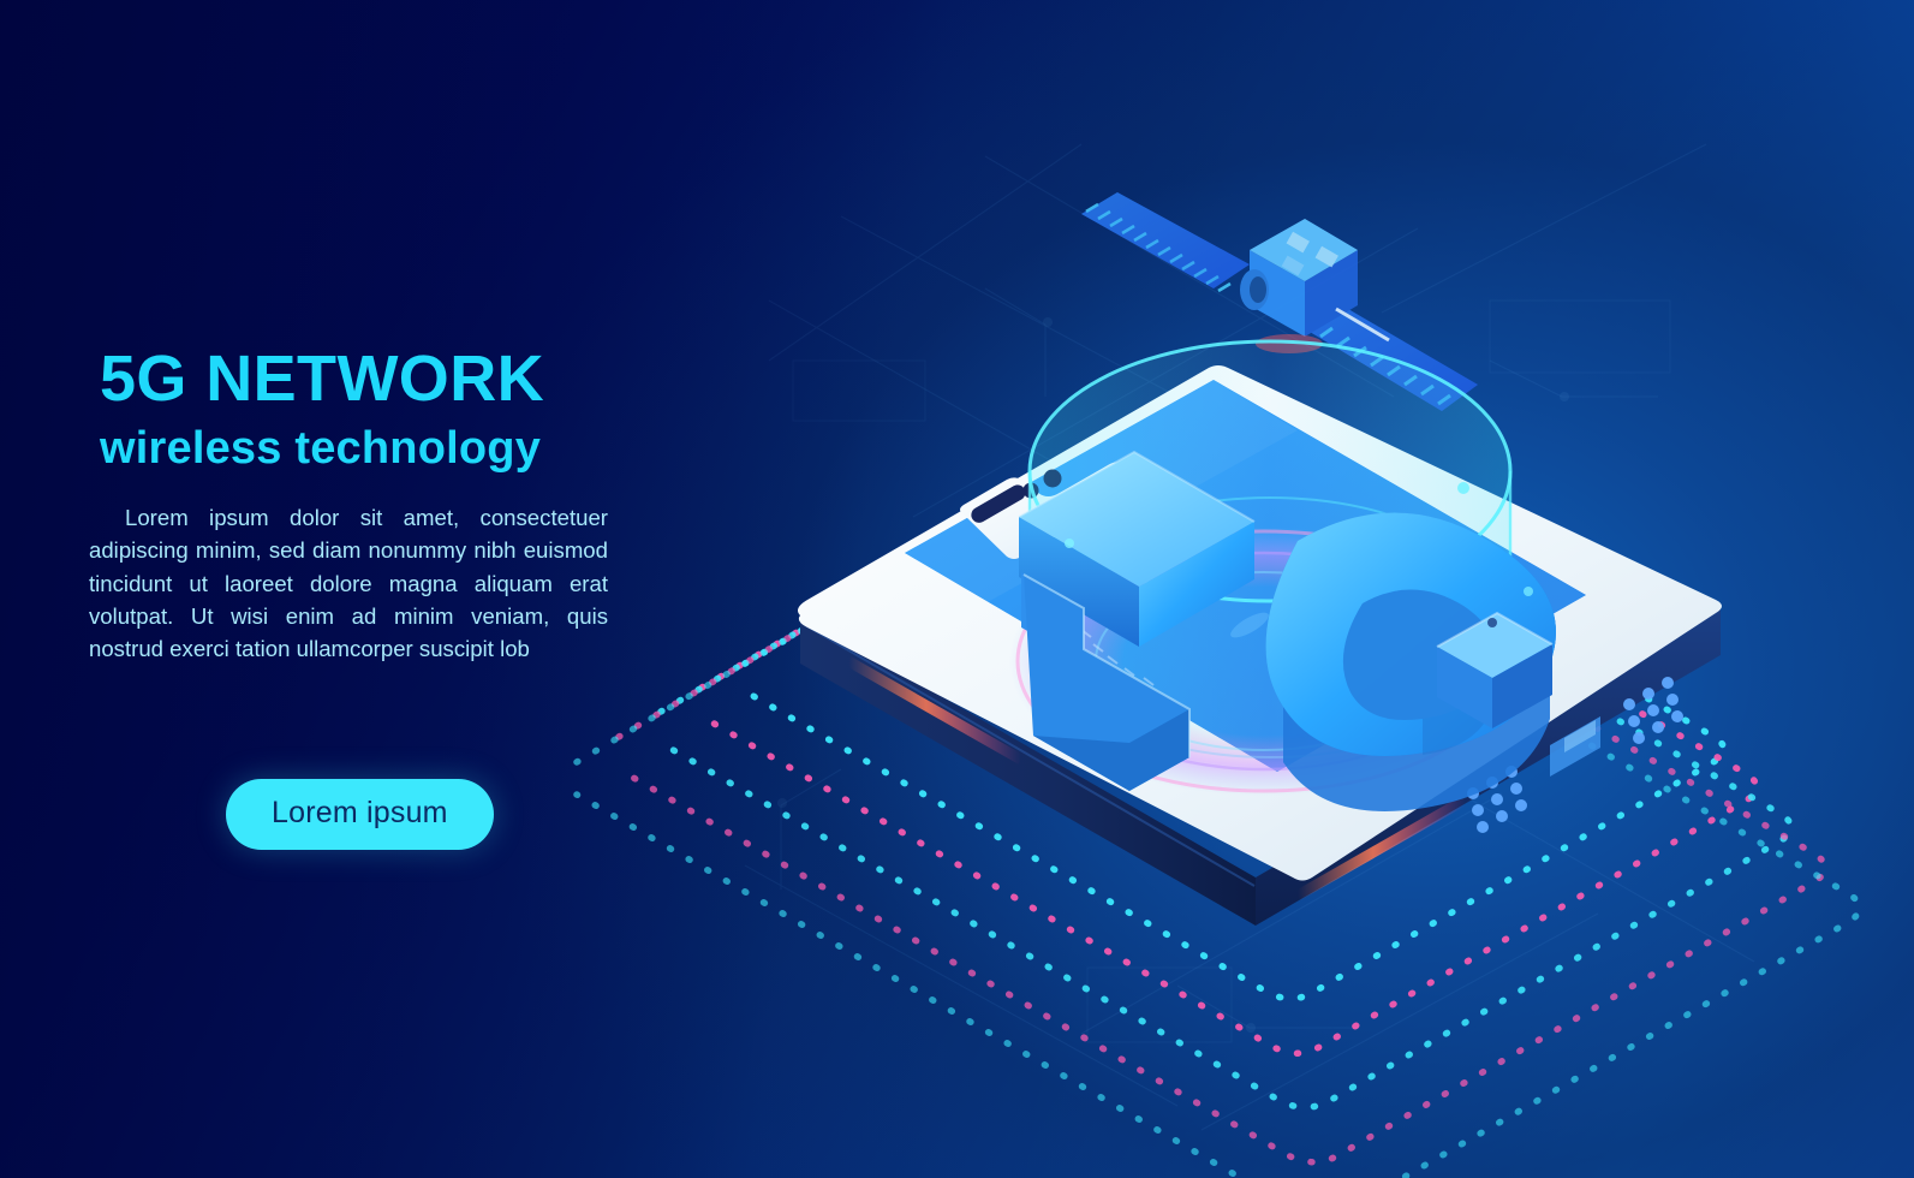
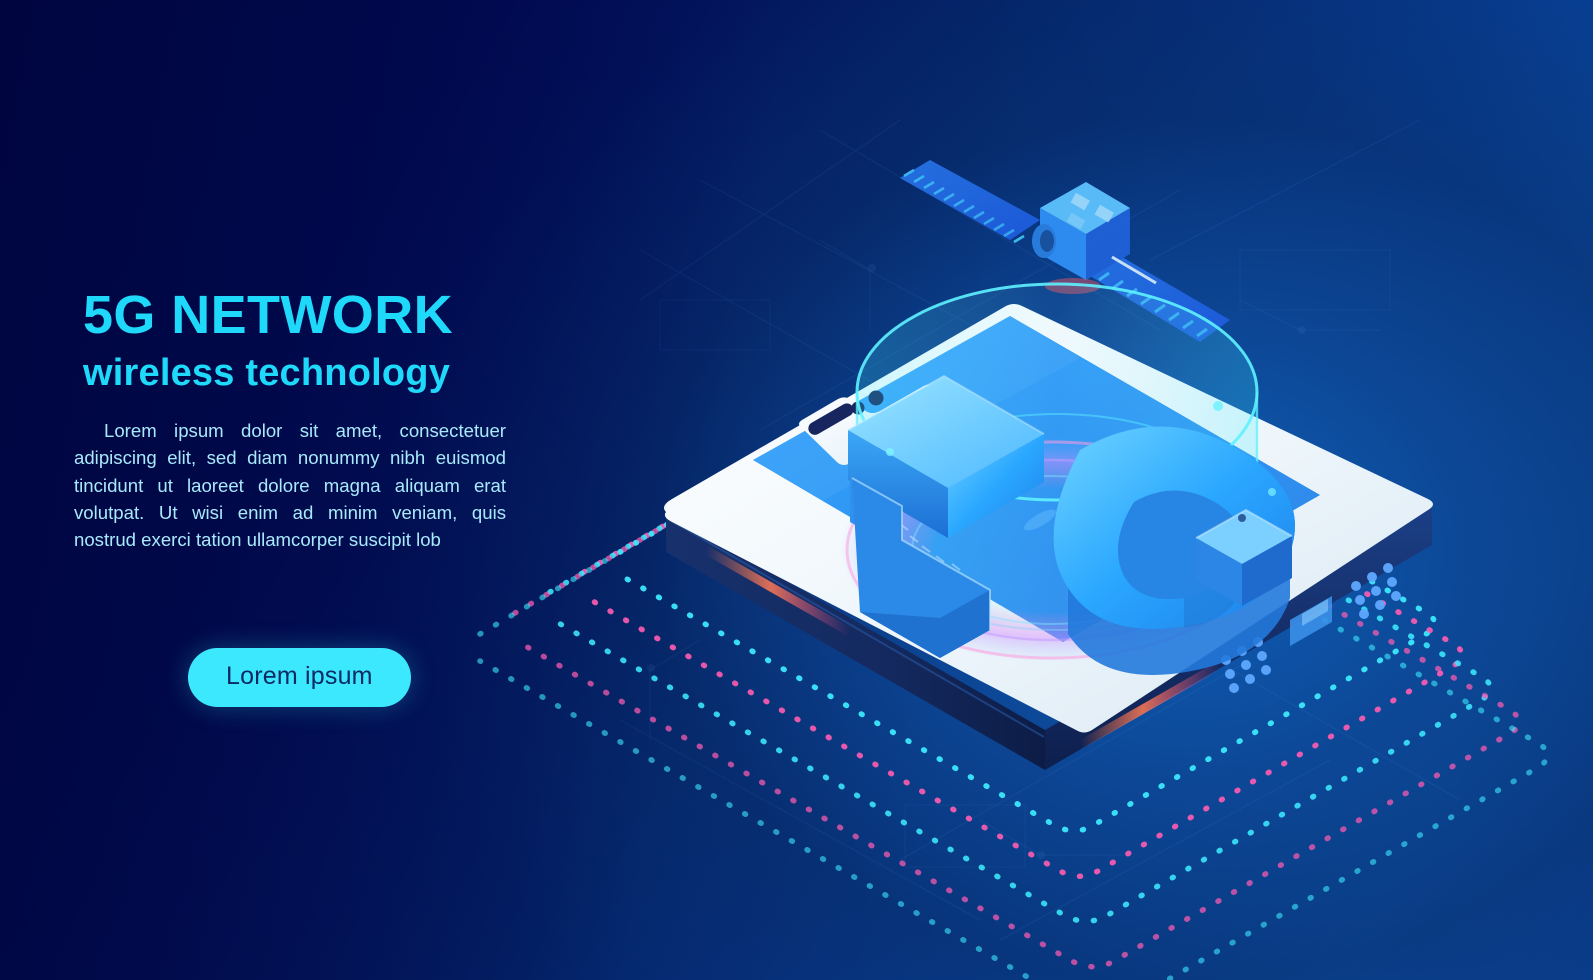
  5G NETWORK
  wireless technology
- Lorem ipsum dolor sit amet, consectetuer adipiscing minim, sed diam nonummy nibh euismod tincidunt ut laoreet dolore magna aliquam erat volutpat. Ut wisi enim ad minim veniam, quis nostrud exerci tation ullamcorper suscipit lob
+ Lorem ipsum dolor sit amet, consectetuer adipiscing elit, sed diam nonummy nibh euismod tincidunt ut laoreet dolore magna aliquam erat volutpat. Ut wisi enim ad minim veniam, quis nostrud exerci tation ullamcorper suscipit lob
  Lorem ipsum
